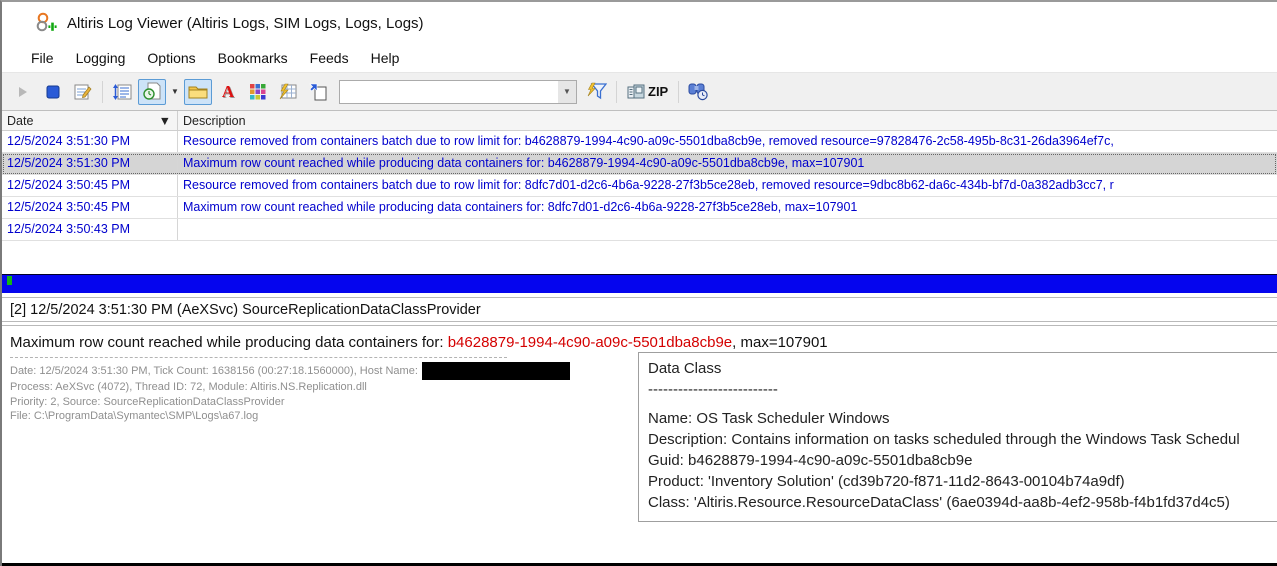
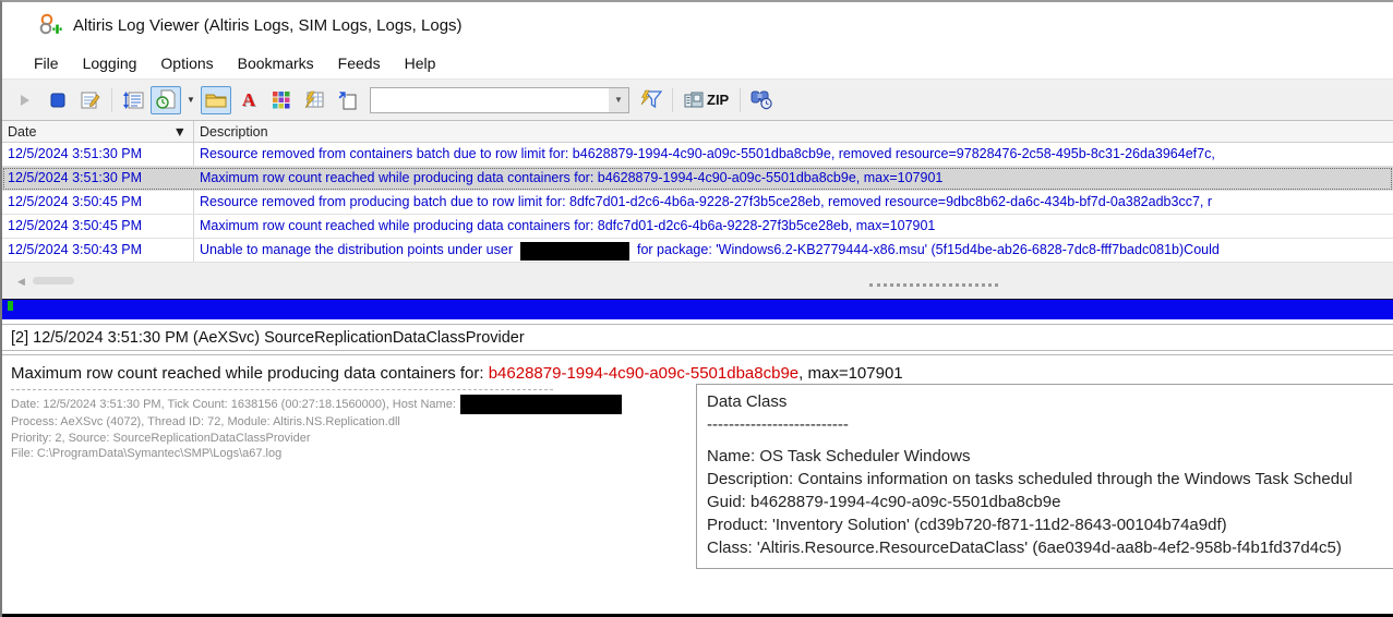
  Altiris Log Viewer (Altiris Logs, SIM Logs, Logs, Logs)
  File
  Logging
  Options
  Bookmarks
  Feeds
  Help
  ▼
  A
  ▼
  ZIP
  Date
  ▼
  Description
  12/5/2024 3:51:30 PM
  Resource removed from containers batch due to row limit for: b4628879-1994-4c90-a09c-5501dba8cb9e, removed resource=97828476-2c58-495b-8c31-26da3964ef7c,
  12/5/2024 3:51:30 PM
  Maximum row count reached while producing data containers for: b4628879-1994-4c90-a09c-5501dba8cb9e, max=107901
  12/5/2024 3:50:45 PM
- Resource removed from containers batch due to row limit for: 8dfc7d01-d2c6-4b6a-9228-27f3b5ce28eb, removed resource=9dbc8b62-da6c-434b-bf7d-0a382adb3cc7, r
+ Resource removed from producing batch due to row limit for: 8dfc7d01-d2c6-4b6a-9228-27f3b5ce28eb, removed resource=9dbc8b62-da6c-434b-bf7d-0a382adb3cc7, r
  12/5/2024 3:50:45 PM
  Maximum row count reached while producing data containers for: 8dfc7d01-d2c6-4b6a-9228-27f3b5ce28eb, max=107901
  12/5/2024 3:50:43 PM
+ Unable to manage the distribution points under user
+ for package: 'Windows6.2-KB2779444-x86.msu' (5f15d4be-ab26-6828-7dc8-fff7badc081b)Could
+ ◀
  [2] 12/5/2024 3:51:30 PM (AeXSvc) SourceReplicationDataClassProvider
  Maximum row count reached while producing data containers for: b4628879-1994-4c90-a09c-5501dba8cb9e, max=107901
  Date: 12/5/2024 3:51:30 PM, Tick Count: 1638156 (00:27:18.1560000), Host Name:
  Process: AeXSvc (4072), Thread ID: 72, Module: Altiris.NS.Replication.dll
  Priority: 2, Source: SourceReplicationDataClassProvider
  File: C:\ProgramData\Symantec\SMP\Logs\a67.log
  Data Class
  --------------------------
  Name: OS Task Scheduler Windows
  Description: Contains information on tasks scheduled through the Windows Task Schedul
  Guid: b4628879-1994-4c90-a09c-5501dba8cb9e
  Product: 'Inventory Solution' (cd39b720-f871-11d2-8643-00104b74a9df)
  Class: 'Altiris.Resource.ResourceDataClass' (6ae0394d-aa8b-4ef2-958b-f4b1fd37d4c5)
